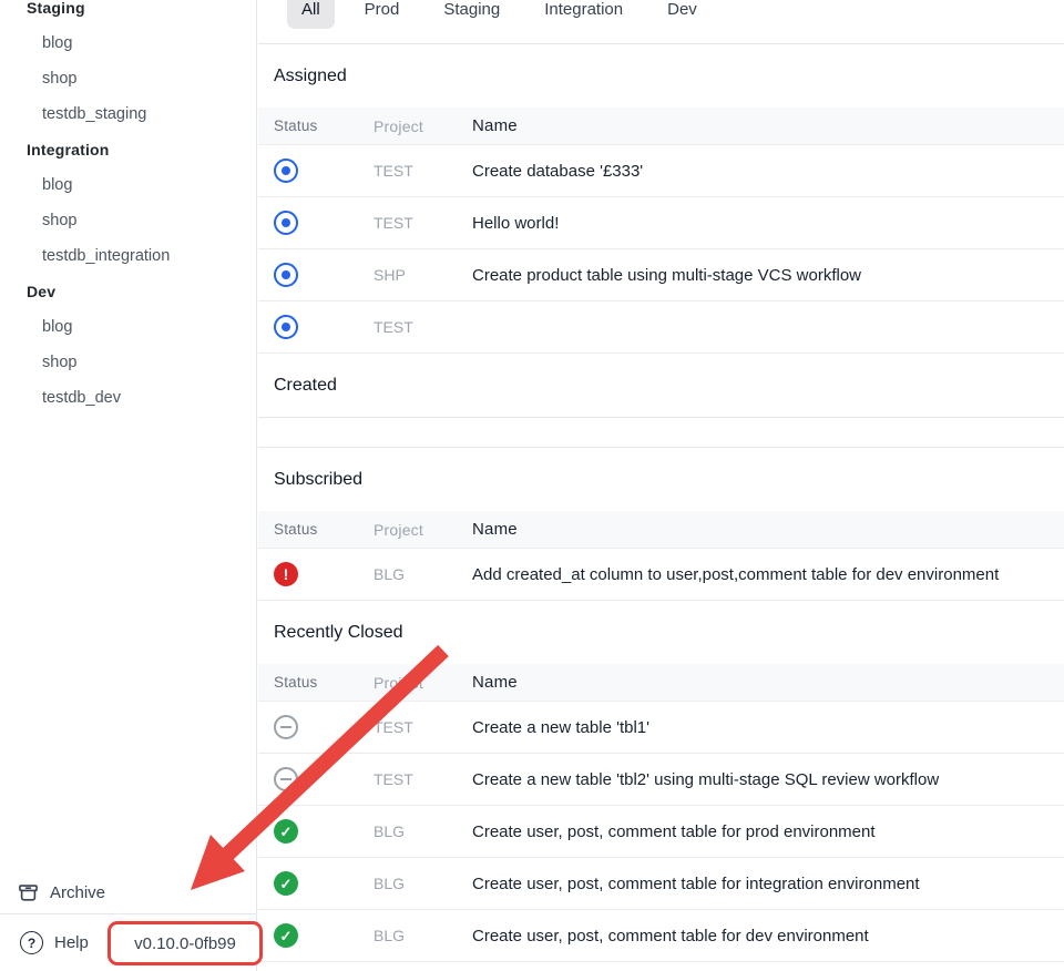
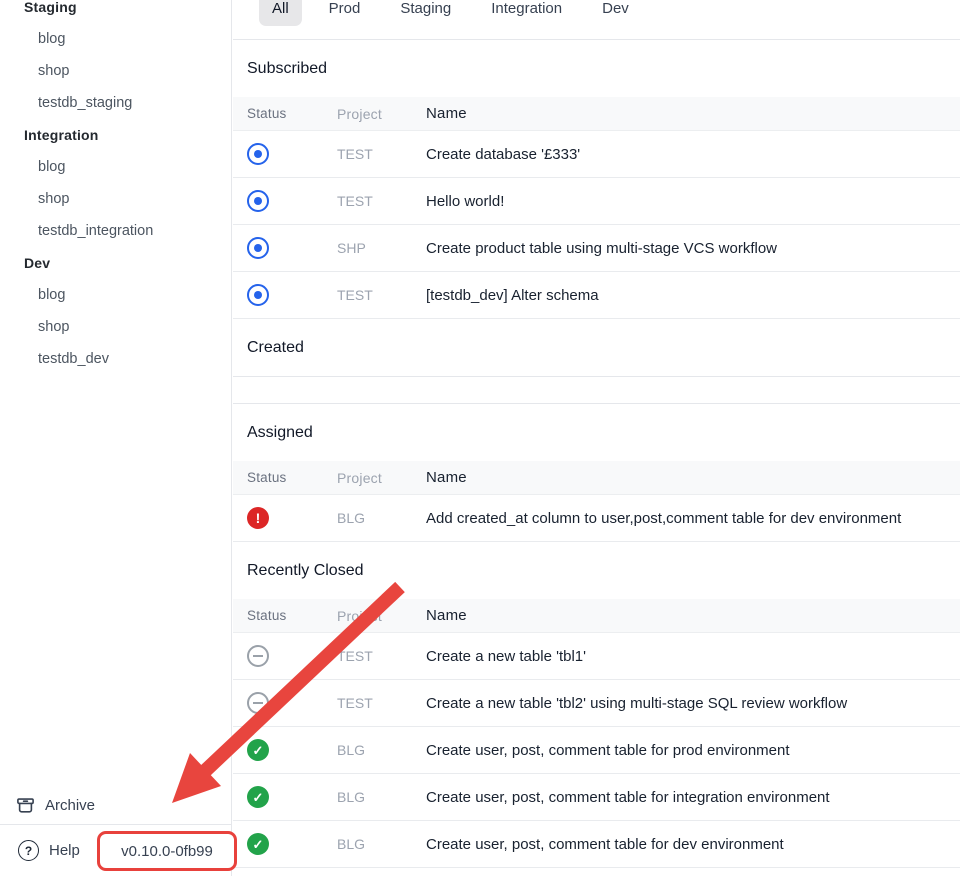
  Staging
  blog
  shop
  testdb_staging
  Integration
  blog
  shop
  testdb_integration
  Dev
  blog
  shop
  testdb_dev
  Archive
  ?
  Help
  v0.10.0-0fb99
  All
  Prod
  Staging
  Integration
  Dev
- Assigned
+ Subscribed
  Status
  Project
  Name
  TEST
  Create database '£333'
  TEST
  Hello world!
  SHP
  Create product table using multi-stage VCS workflow
  TEST
+ [testdb_dev] Alter schema
  Created
- Subscribed
+ Assigned
  Status
  Project
  Name
  BLG
  Add created_at column to user,post,comment table for dev environment
  Recently Closed
  Status
  Name
  TEST
  Create a new table 'tbl1'
  TEST
  Create a new table 'tbl2' using multi-stage SQL review workflow
  BLG
  Create user, post, comment table for prod environment
  BLG
  Create user, post, comment table for integration environment
  BLG
  Create user, post, comment table for dev environment
